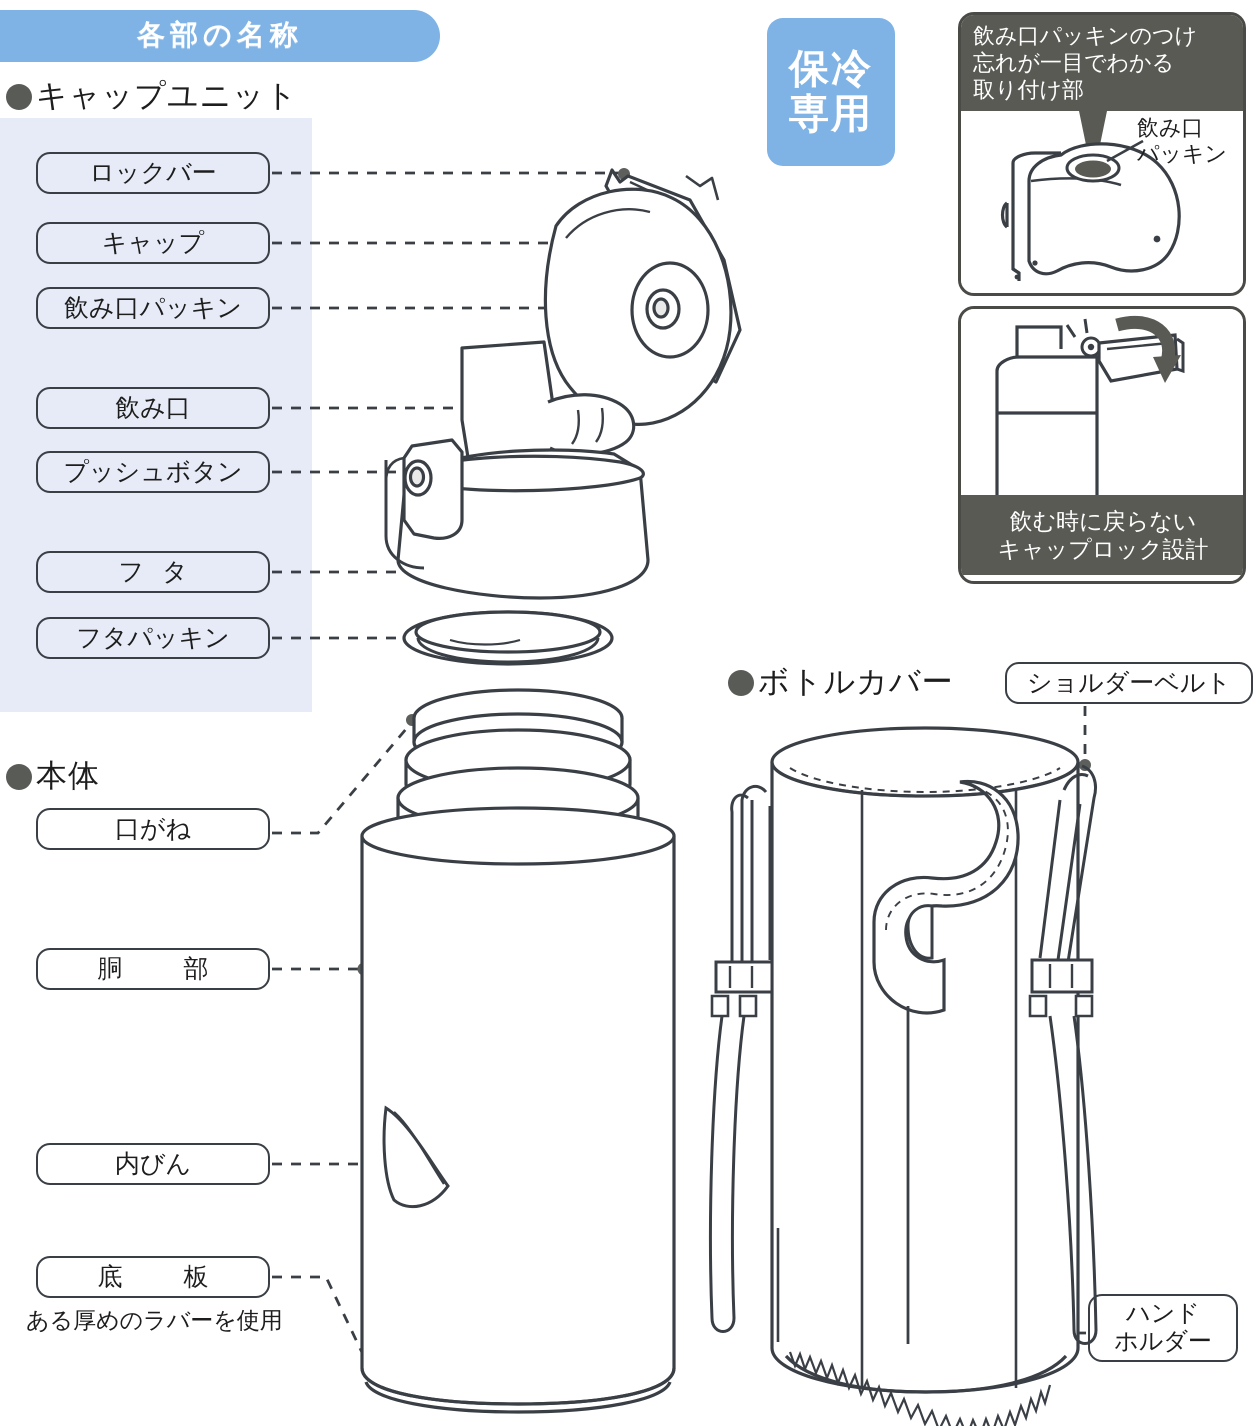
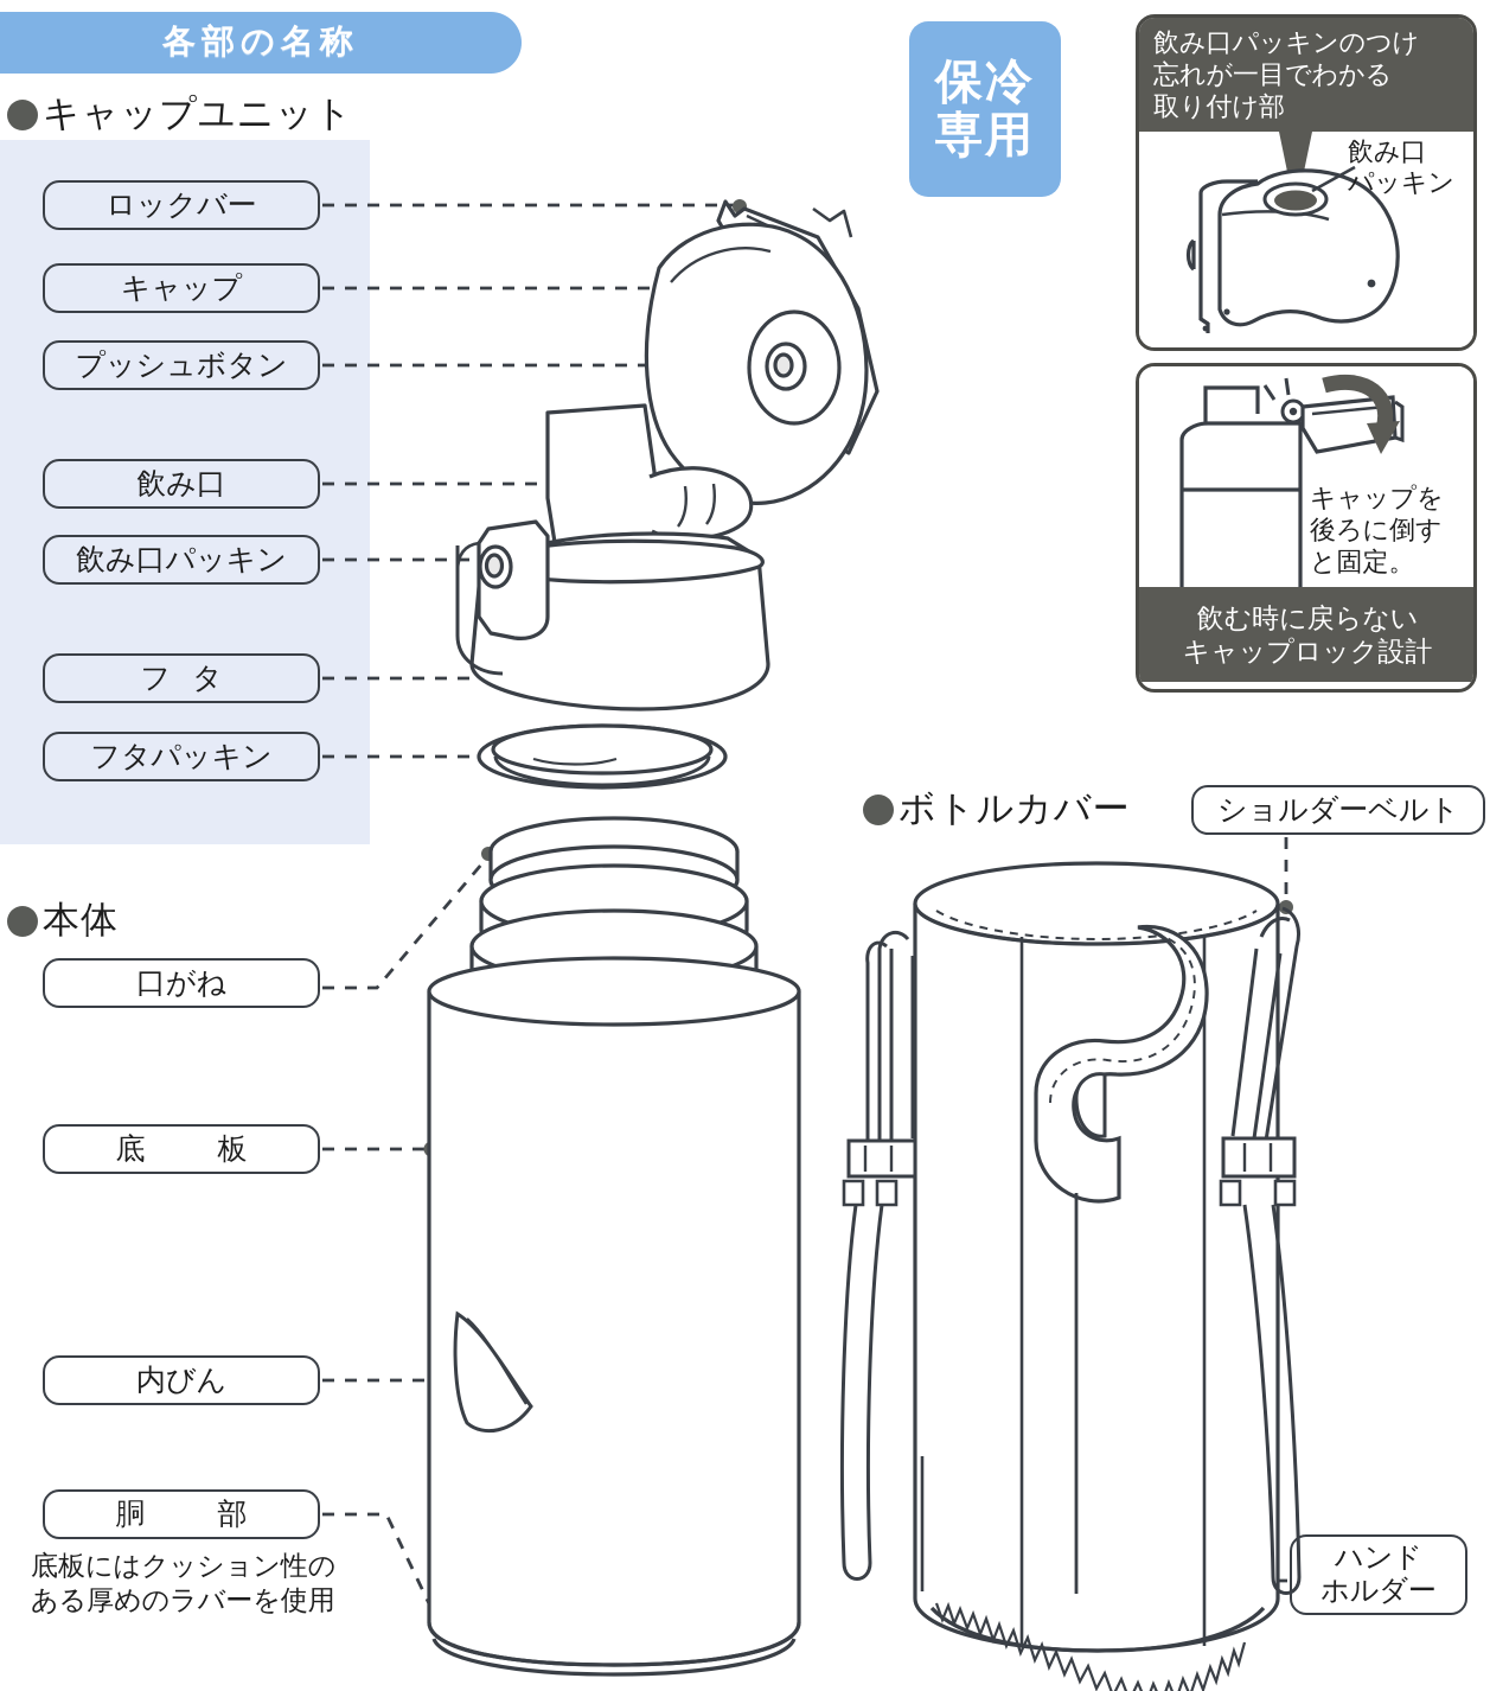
  各部の名称
  キャップユニット
  ロックバー
  キャップ
- 飲み口パッキン
+ プッシュボタン
  飲み口
- プッシュボタン
+ 飲み口パッキン
  フタ
  フタパッキン
  本体
  口がね
- 胴 部
+ 底 板
  内びん
- 底 板
+ 胴 部
+ 底板にはクッション性の
  ある厚めのラバーを使用
  ボトルカバー
  ショルダーベルト
  ハンド
  ホルダー
  保冷
  専用
  飲み口パッキンのつけ
  忘れが一目でわかる
  取り付け部
  飲み口
  パッキン
+ キャップを
+ 後ろに倒す
+ と固定。
  飲む時に戻らない
  キャップロック設計
